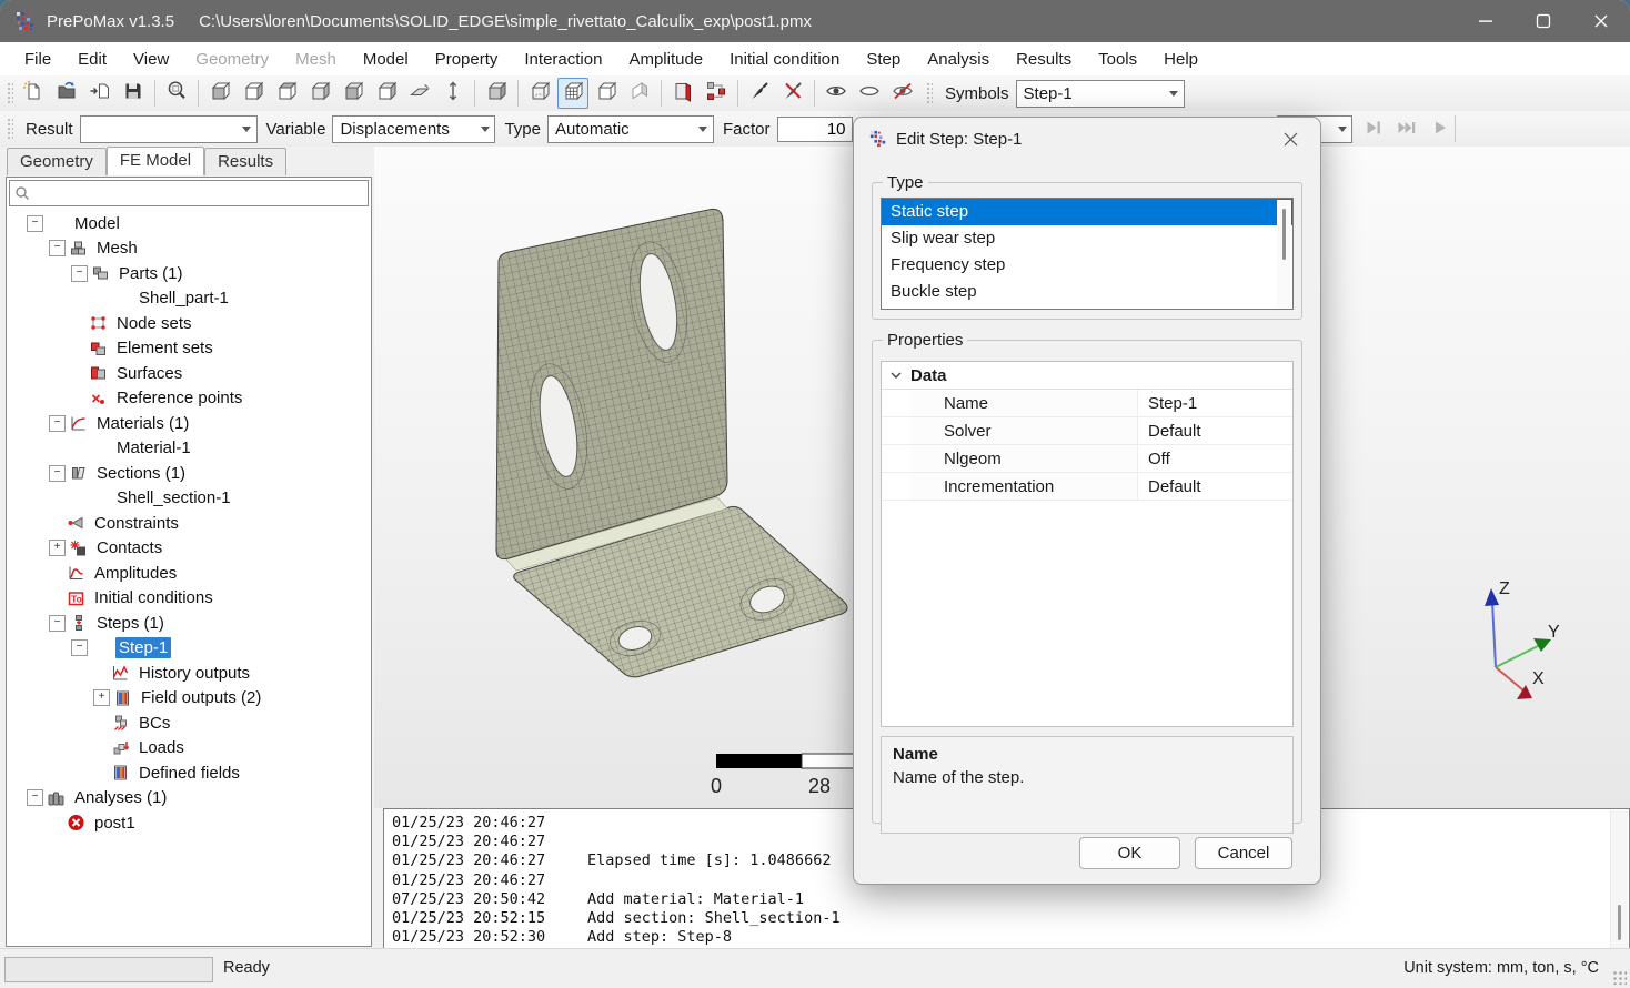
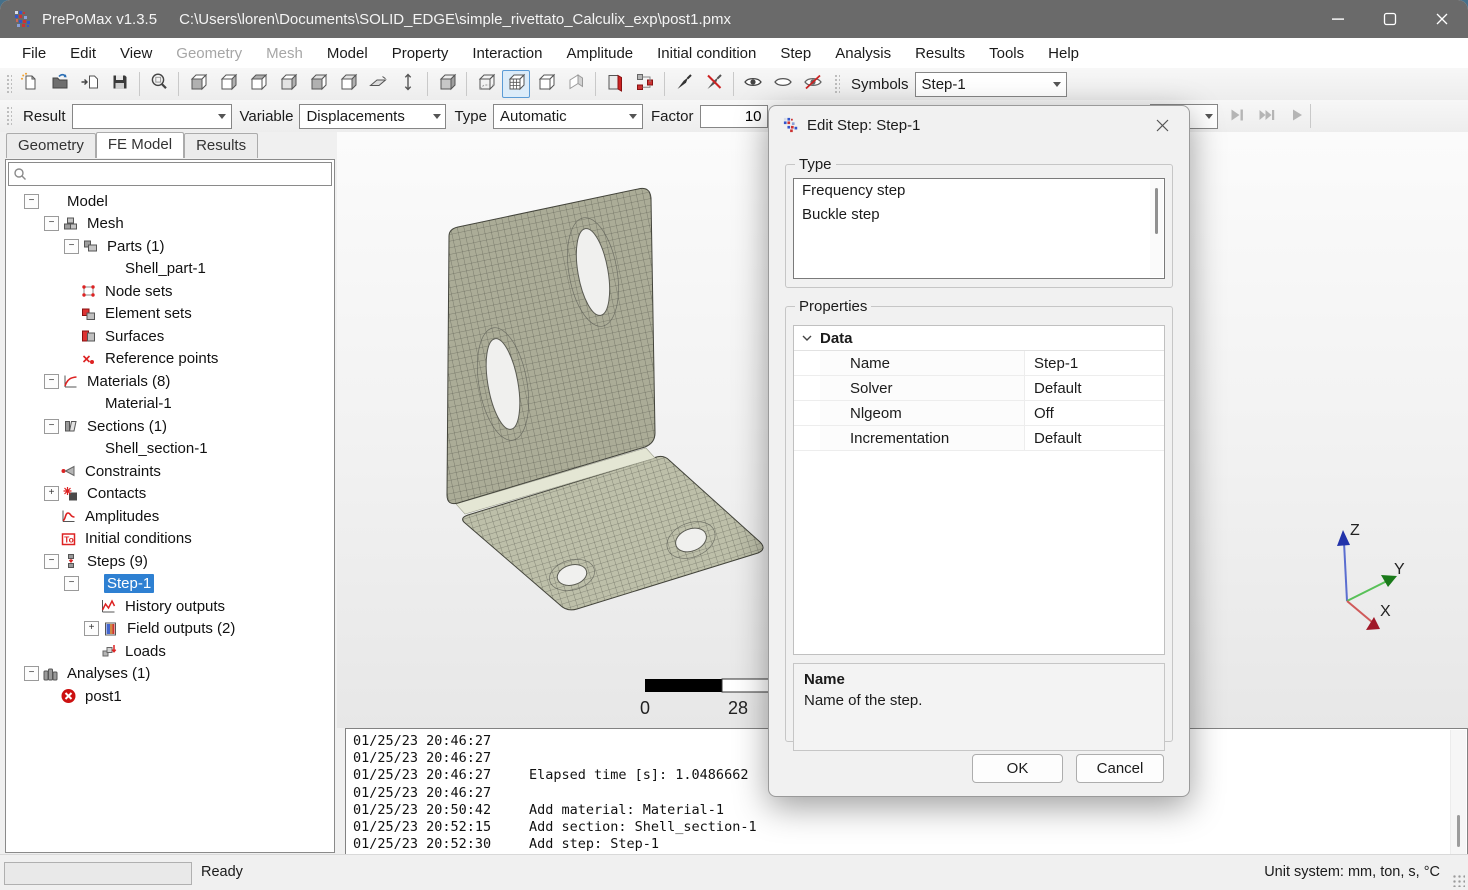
  PrePoMax v1.3.5
  C:\Users\loren\Documents\SOLID_EDGE\simple_rivettato_Calculix_exp\post1.pmx
  File
  Edit
  View
  Geometry
  Mesh
  Model
  Property
  Interaction
  Amplitude
  Initial condition
  Step
  Analysis
  Results
  Tools
  Help
  Symbols
  Step-1
  Result
  Variable
  Displacements
  Type
  Automatic
  Factor
  10
  Geometry
  FE Model
  Results
  −
  Model
  −
  Mesh
  −
  Parts (1)
  Shell_part-1
  Node sets
  Element sets
  Surfaces
  Reference points
  −
- Materials (1)
+ Materials (8)
  Material-1
  −
  Sections (1)
  Shell_section-1
  Constraints
  +
  Contacts
  Amplitudes
  To
  Initial conditions
  −
- Steps (1)
+ Steps (9)
  −
  Step-1
  History outputs
  +
  Field outputs (2)
- BCs
  Loads
- Defined fields
  −
  Analyses (1)
  post1
  0
  28
  Z
  Y
  X
  01/25/23 20:46:27
  01/25/23 20:46:27
  01/25/23 20:46:27
  Elapsed time [s]: 1.0486662
  01/25/23 20:46:27
- 07/25/23 20:50:42
+ 01/25/23 20:50:42
  Add material: Material-1
  01/25/23 20:52:15
  Add section: Shell_section-1
  01/25/23 20:52:30
- Add step: Step-8
+ Add step: Step-1
  Ready
  Unit system: mm, ton, s, °C
  Edit Step: Step-1
  Type
- Static step
- Slip wear step
  Frequency step
  Buckle step
  Properties
  Data
  Name
  Step-1
  Solver
  Default
  Nlgeom
  Off
  Incrementation
  Default
  Name
  Name of the step.
  OK
  Cancel
